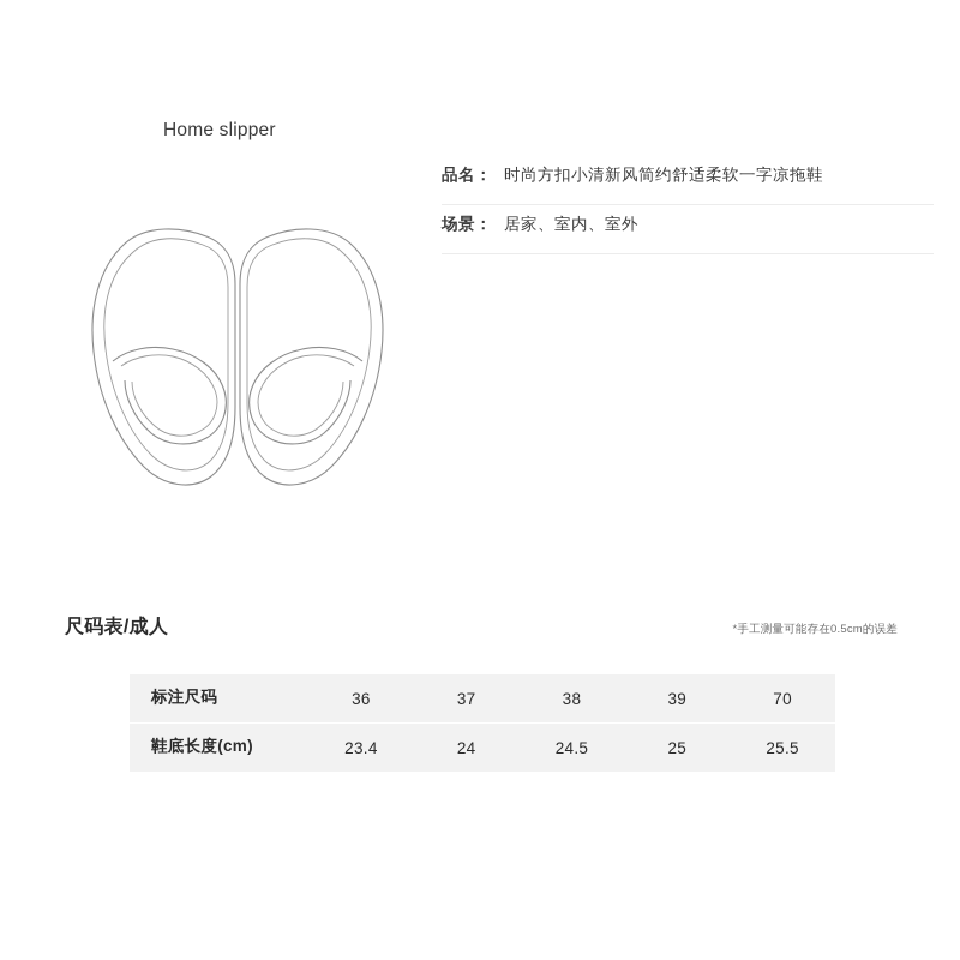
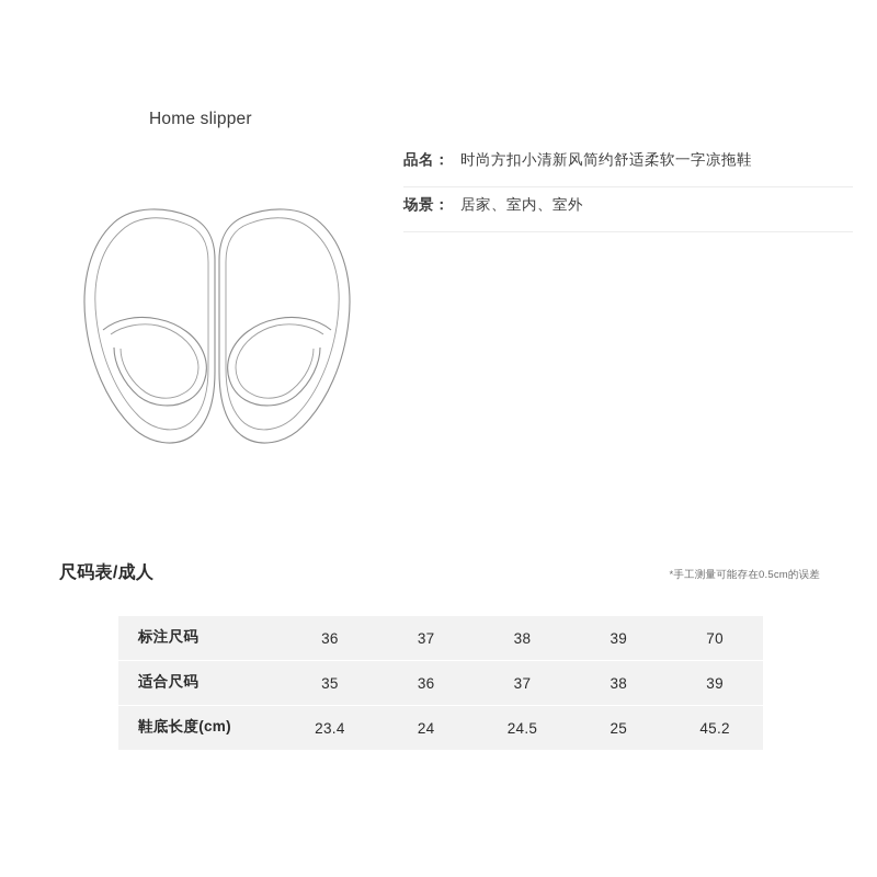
  Home slipper
  品名：
  时尚方扣小清新风简约舒适柔软一字凉拖鞋
  场景：
  居家、室内、室外
  尺码表/成人
  *手工测量可能存在0.5cm的误差
  标注尺码	36	37	38	39	70
+ 适合尺码	35	36	37	38	39
- 鞋底长度(cm)	23.4	24	24.5	25	25.5
+ 鞋底长度(cm)	23.4	24	24.5	25	45.2
